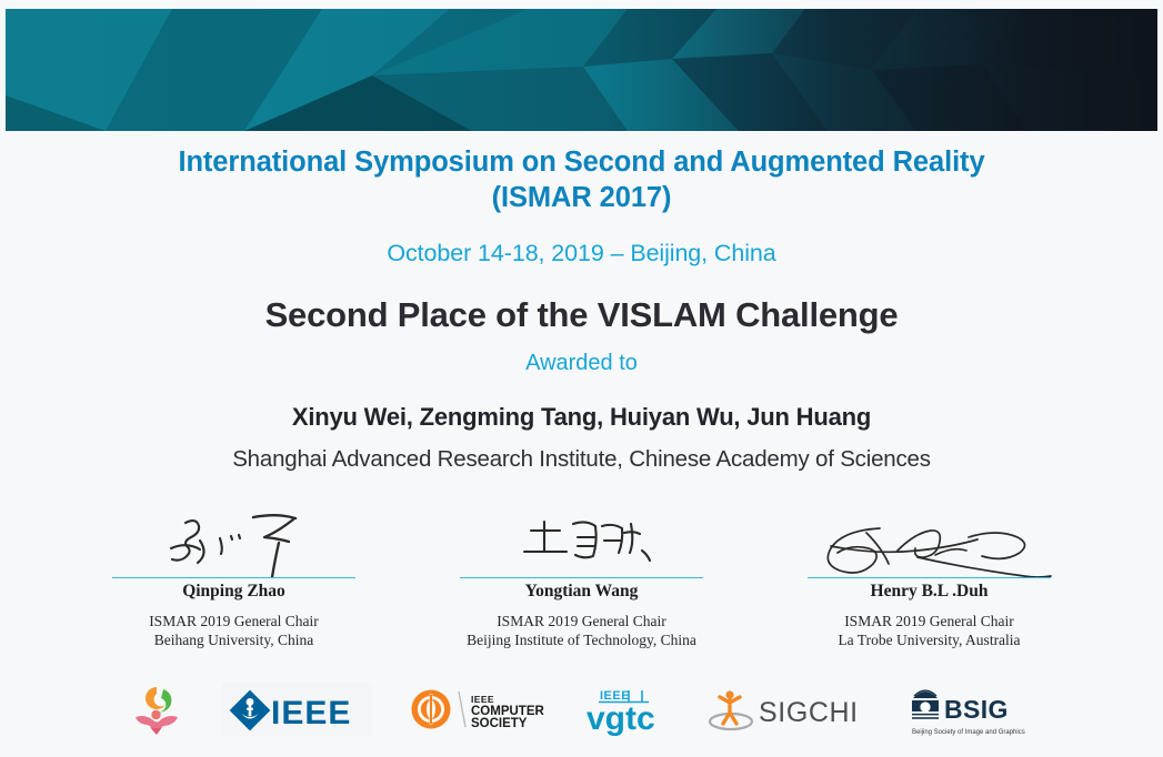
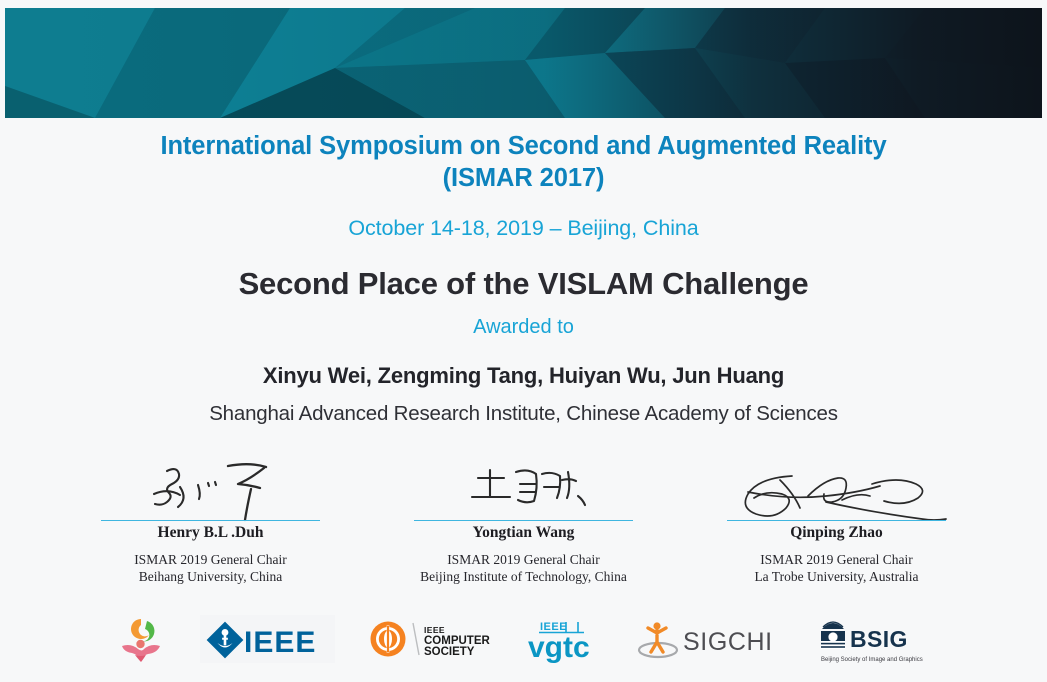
  International Symposium on Second and Augmented Reality
  (ISMAR 2017)
  October 14-18, 2019 – Beijing, China
  Second Place of the VISLAM Challenge
  Awarded to
  Xinyu Wei, Zengming Tang, Huiyan Wu, Jun Huang
  Shanghai Advanced Research Institute, Chinese Academy of Sciences
- Qinping Zhao
+ Henry B.L .Duh
  ISMAR 2019 General Chair
  Beihang University, China
  Yongtian Wang
  ISMAR 2019 General Chair
  Beijing Institute of Technology, China
- Henry B.L .Duh
+ Qinping Zhao
  ISMAR 2019 General Chair
  La Trobe University, Australia
  IEEE
  IEEE
  COMPUTER
  SOCIETY
  IEEE
  vgtc
  SIGCHI
  BSIG
